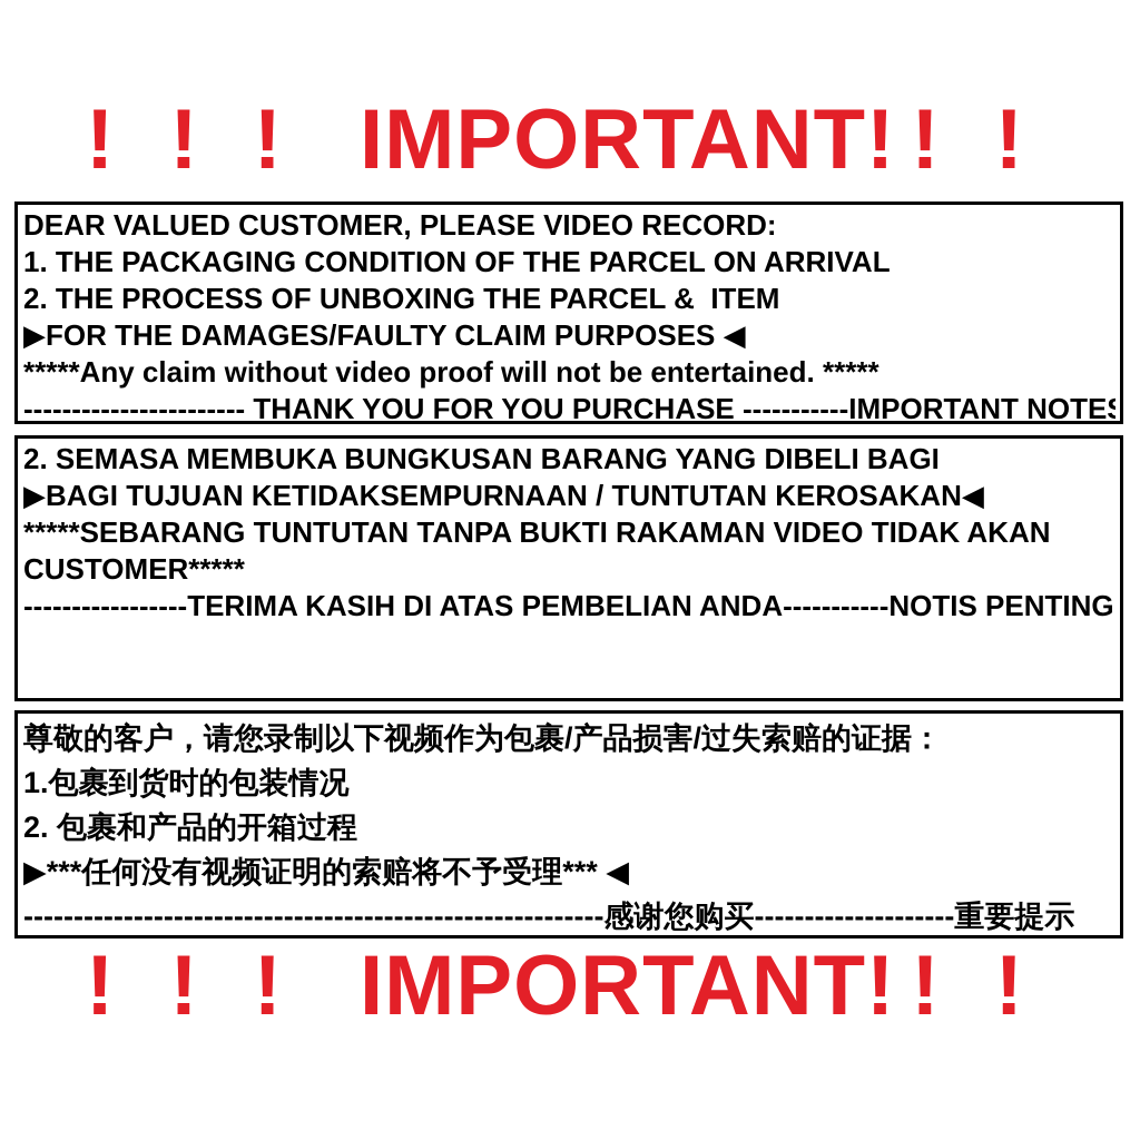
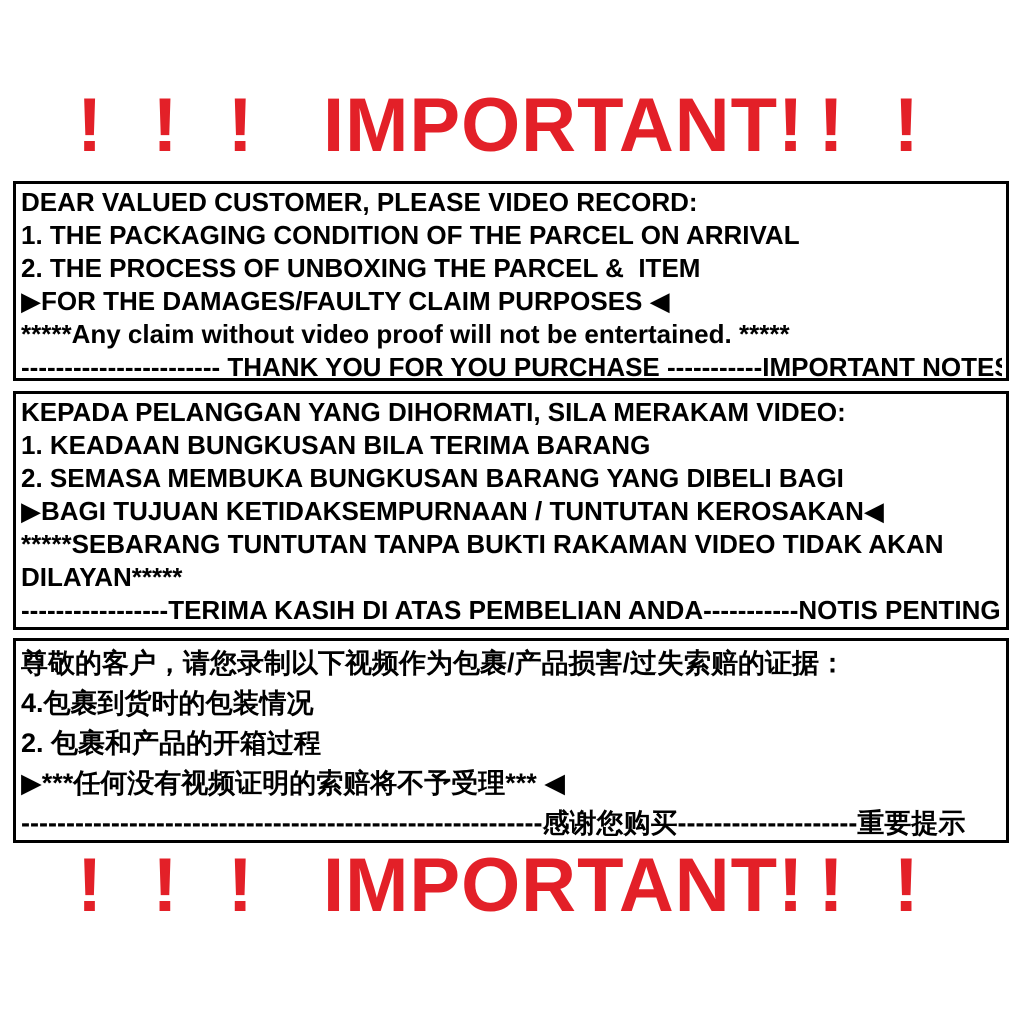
  !!!
  IMPORTANT!
  !!
  DEAR VALUED CUSTOMER, PLEASE VIDEO RECORD:
  1. THE PACKAGING CONDITION OF THE PARCEL ON ARRIVAL
  2. THE PROCESS OF UNBOXING THE PARCEL & ITEM
  ▶FOR THE DAMAGES/FAULTY CLAIM PURPOSES ◀
  *****Any claim without video proof will not be entertained. *****
  ----------------------- THANK YOU FOR YOU PURCHASE -----------IMPORTANT NOTE
+ KEPADA PELANGGAN YANG DIHORMATI, SILA MERAKAM VIDEO:
+ 1. KEADAAN BUNGKUSAN BILA TERIMA BARANG
  2. SEMASA MEMBUKA BUNGKUSAN BARANG YANG DIBELI BAGI
  ▶BAGI TUJUAN KETIDAKSEMPURNAAN / TUNTUTAN KEROSAKAN◀
- *****SEBARANG TUNTUTAN TANPA BUKTI RAKAMAN VIDEO TIDAK AKAN CUSTOMER*****
+ *****SEBARANG TUNTUTAN TANPA BUKTI RAKAMAN VIDEO TIDAK AKAN DILAYAN*****
  -----------------TERIMA KASIH DI ATAS PEMBELIAN ANDA-----------NOTIS PENTING
  尊敬的客户，请您录制以下视频作为包裹/产品损害/过失索赔的证据：
- 1.包裹到货时的包装情况
+ 4.包裹到货时的包装情况
  2. 包裹和产品的开箱过程
  ▶***任何没有视频证明的索赔将不予受理*** ◀
  ----------------------------------------------------------感谢您购买--------------------重要提示
  !!!
  IMPORTANT!
  !!
